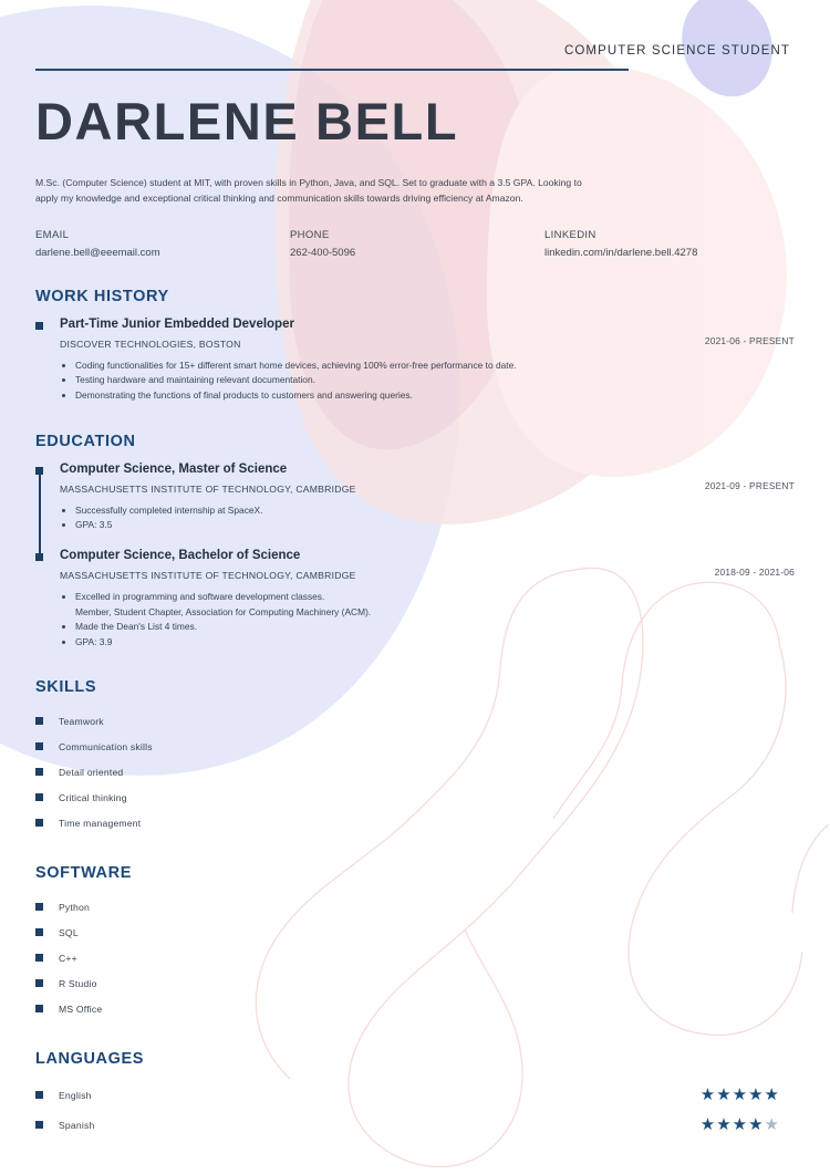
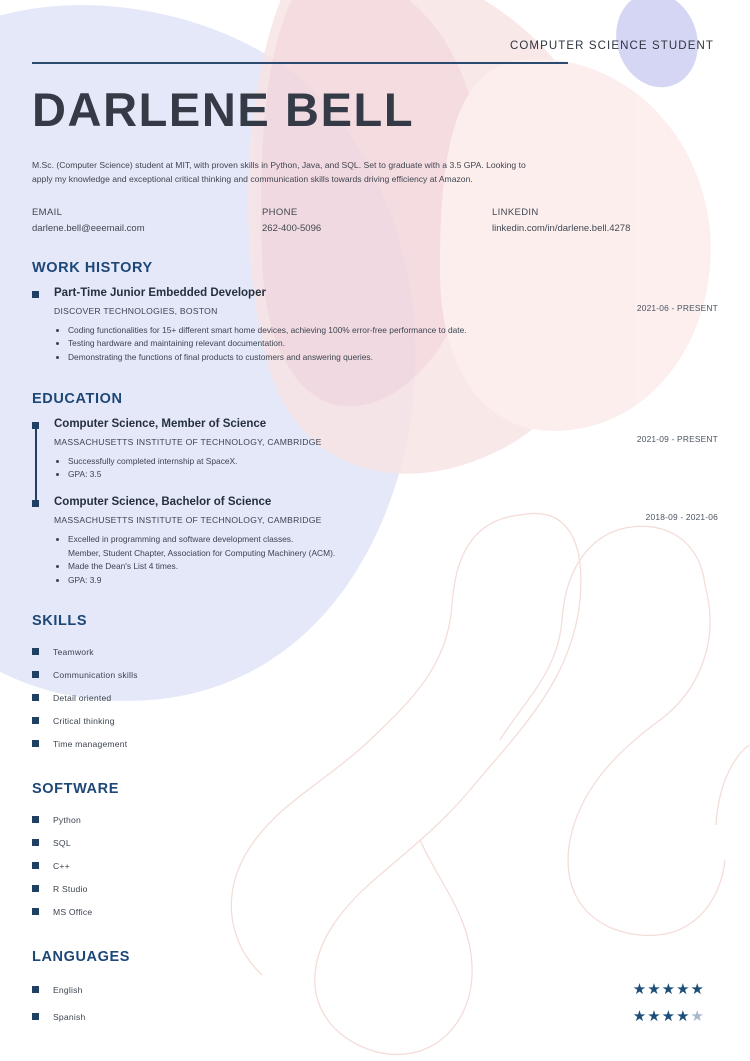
  COMPUTER SCIENCE STUDENT
  DARLENE BELL
  M.Sc. (Computer Science) student at MIT, with proven skills in Python, Java, and SQL. Set to graduate with a 3.5 GPA. Looking to apply my knowledge and exceptional critical thinking and communication skills towards driving efficiency at Amazon.
  EMAIL
  darlene.bell@eeemail.com
  PHONE
  262-400-5096
  LINKEDIN
  linkedin.com/in/darlene.bell.4278
  WORK HISTORY
  Part-Time Junior Embedded Developer
  DISCOVER TECHNOLOGIES, BOSTON
  2021-06 - PRESENT
  Coding functionalities for 15+ different smart home devices, achieving 100% error-free performance to date.
  Testing hardware and maintaining relevant documentation.
  Demonstrating the functions of final products to customers and answering queries.
  EDUCATION
- Computer Science, Master of Science
+ Computer Science, Member of Science
  MASSACHUSETTS INSTITUTE OF TECHNOLOGY, CAMBRIDGE
  2021-09 - PRESENT
  Successfully completed internship at SpaceX.
  GPA: 3.5
  Computer Science, Bachelor of Science
  MASSACHUSETTS INSTITUTE OF TECHNOLOGY, CAMBRIDGE
  2018-09 - 2021-06
  Excelled in programming and software development classes.
  Member, Student Chapter, Association for Computing Machinery (ACM).
  Made the Dean's List 4 times.
  GPA: 3.9
  SKILLS
  Teamwork
  Communication skills
  Detail oriented
  Critical thinking
  Time management
  SOFTWARE
  Python
  SQL
  C++
  R Studio
  MS Office
  LANGUAGES
  English
  ★
  ★
  ★
  ★
  ★
  Spanish
  ★
  ★
  ★
  ★
  ★
